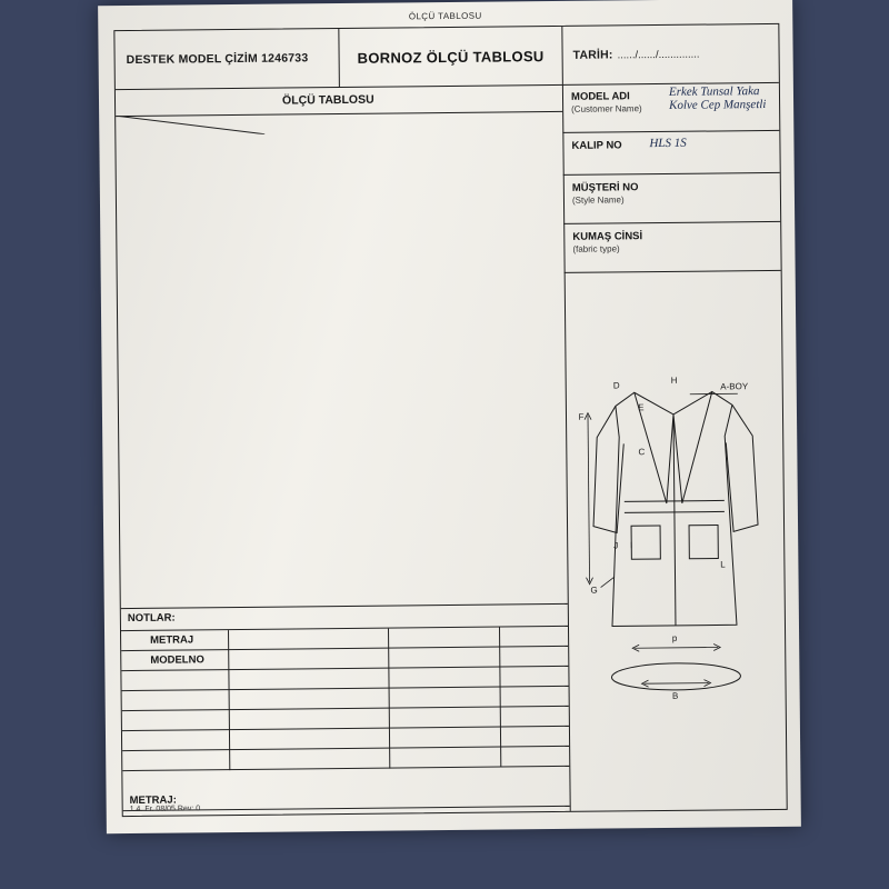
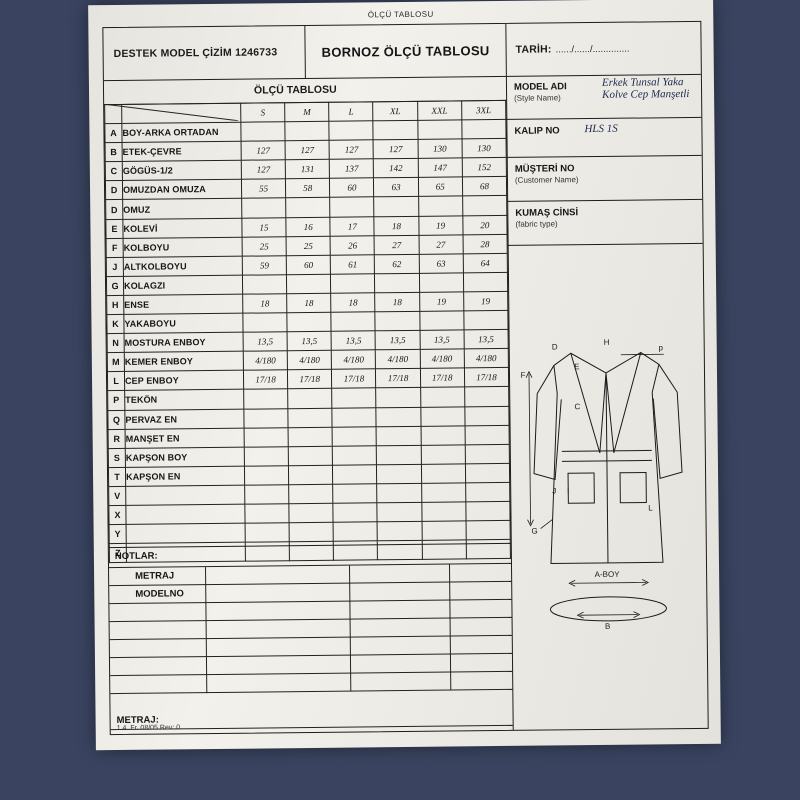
  ÖLÇÜ TABLOSU
  DESTEK MODEL ÇİZİM 1246733
  BORNOZ ÖLÇÜ TABLOSU
  TARİH:
  ....../....../..............
  ÖLÇÜ TABLOSU
+ 		S	M	L	XL	XXL	3XL
+ A	BOY-ARKA ORTADAN
+ B	ETEK-ÇEVRE	127	127	127	127	130	130
+ C	GÖGÜS-1/2	127	131	137	142	147	152
+ D	OMUZDAN OMUZA	55	58	60	63	65	68
+ D	OMUZ
+ E	KOLEVİ	15	16	17	18	19	20
+ F	KOLBOYU	25	25	26	27	27	28
+ J	ALTKOLBOYU	59	60	61	62	63	64
+ G	KOLAGZI
+ H	ENSE	18	18	18	18	19	19
+ K	YAKABOYU
+ N	MOSTURA ENBOY	13,5	13,5	13,5	13,5	13,5	13,5
+ M	KEMER ENBOY	4/180	4/180	4/180	4/180	4/180	4/180
+ L	CEP ENBOY	17/18	17/18	17/18	17/18	17/18	17/18
+ P	TEKÖN
+ Q	PERVAZ EN
+ R	MANŞET EN
+ S	KAPŞON BOY
+ T	KAPŞON EN
+ V
+ X
+ Y
+ Z
  NOTLAR:
  METRAJ
  MODELNO
  METRAJ:
  MODEL ADI
- (Customer Name)
+ (Style Name)
  Erkek Tunsal Yaka Kolve Cep Manşetli
  KALIP NO
  HLS 1S
  MÜŞTERİ NO
- (Style Name)
+ (Customer Name)
  KUMAŞ CİNSİ
  (fabric type)
  D
  E
  F
  C
  G
  J
  I
  H
- A-BOY
+ p
  L
- p
+ A-BOY
  B
